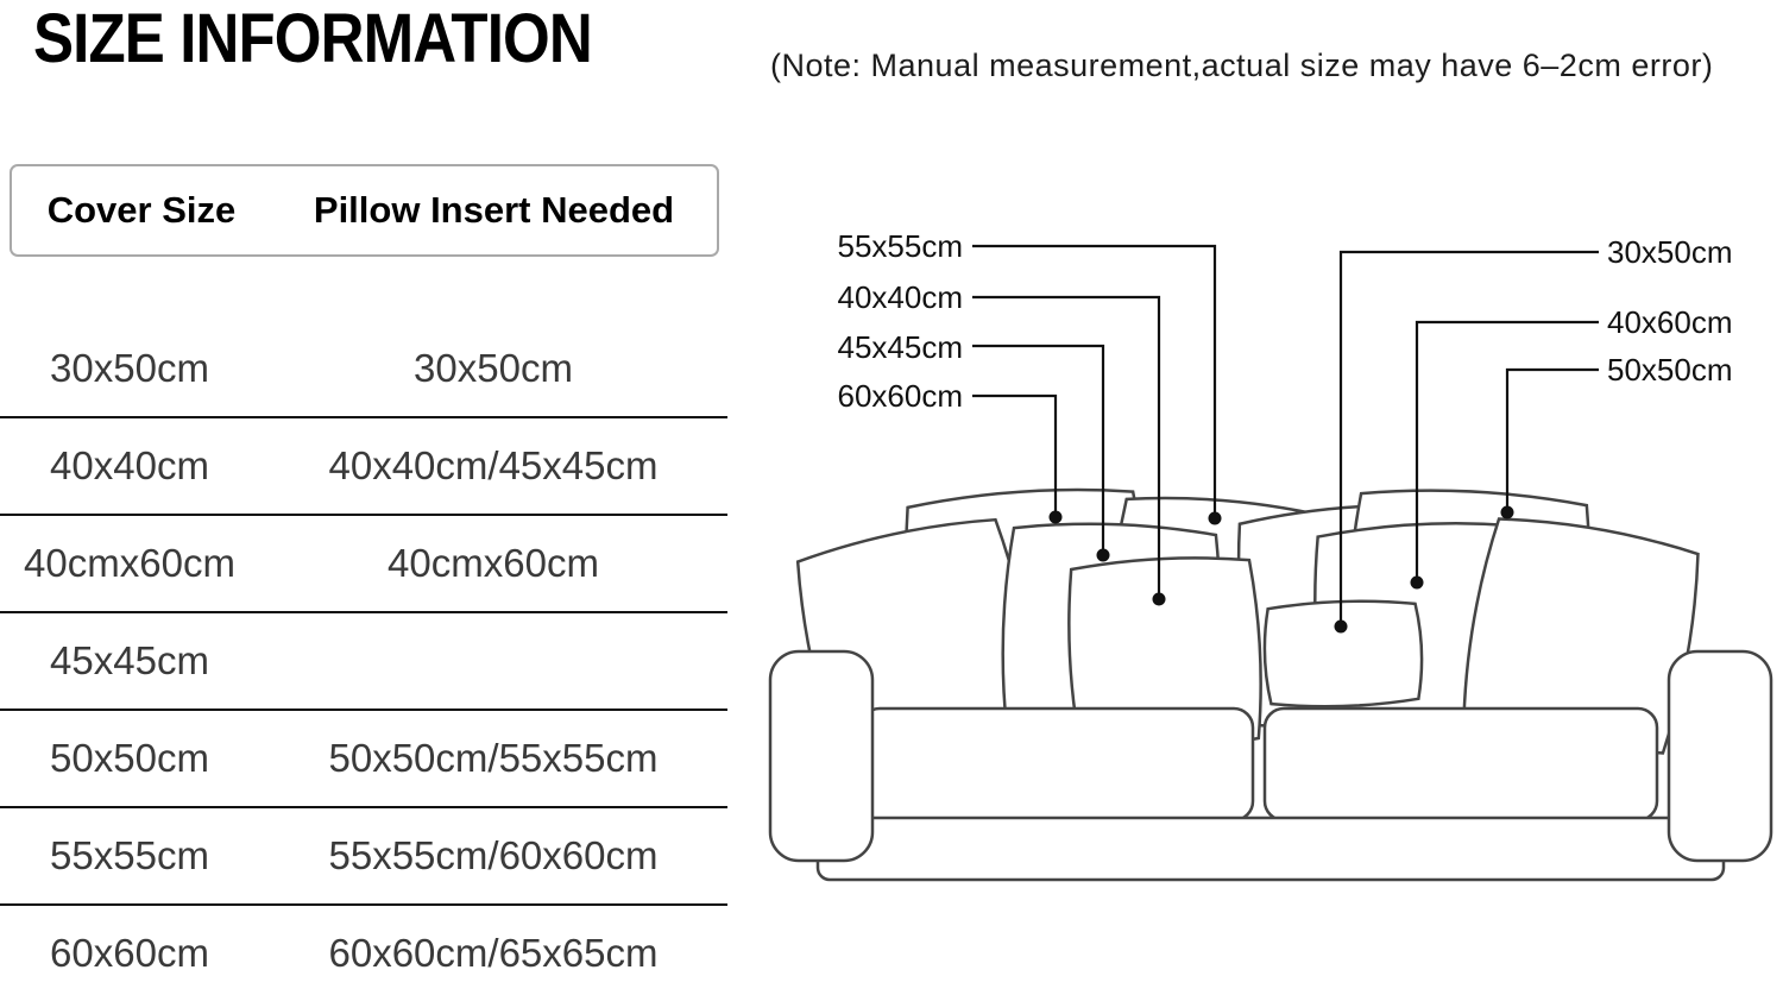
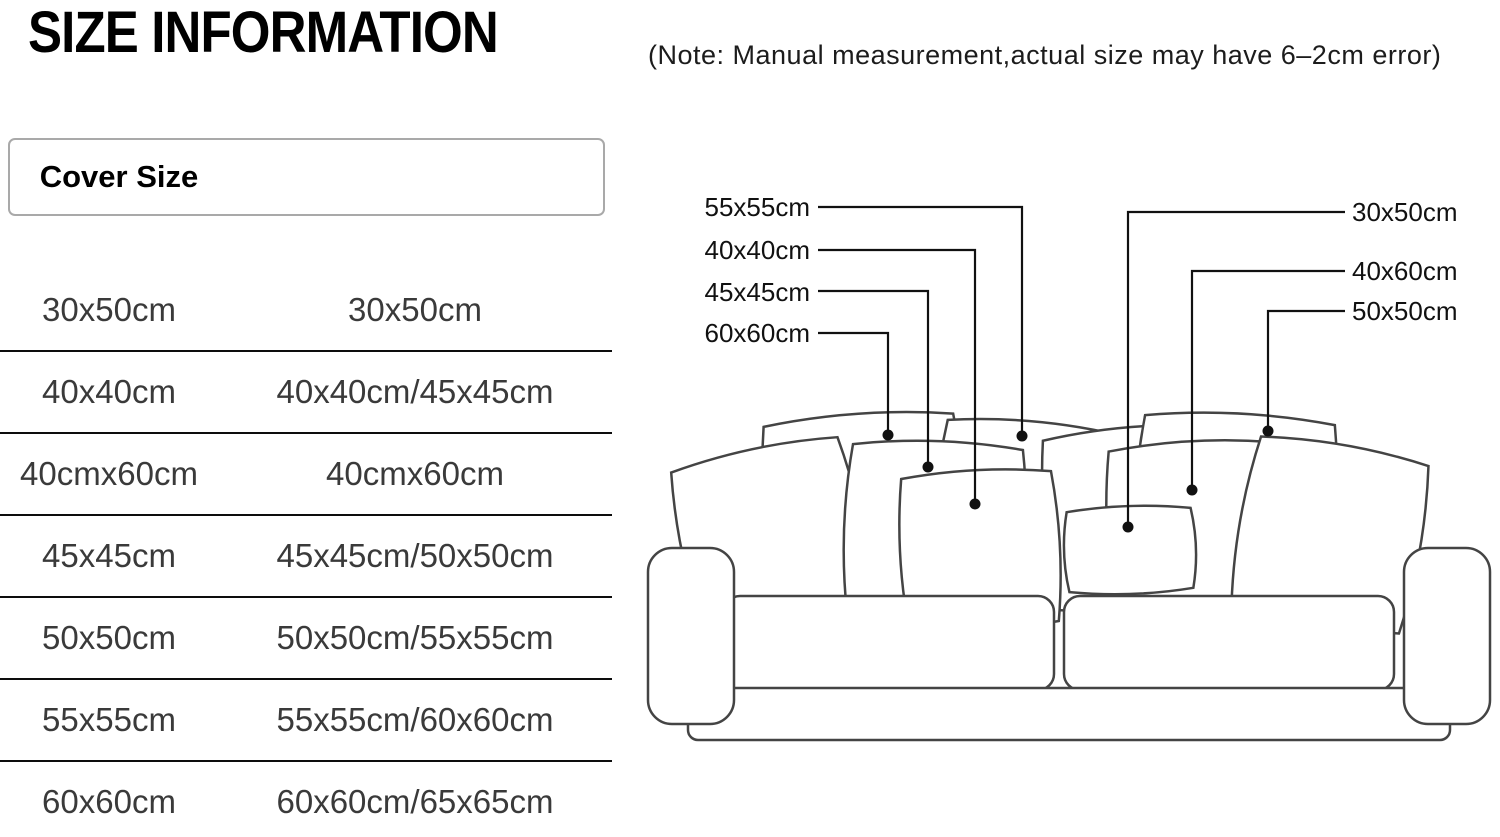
  SIZE INFORMATION
  (Note: Manual measurement,actual size may have 6–2cm error)
  Cover Size
- Pillow Insert Needed
  30x50cm
  30x50cm
  40x40cm
  40x40cm/45x45cm
  40cmx60cm
  40cmx60cm
  45x45cm
+ 45x45cm/50x50cm
  50x50cm
  50x50cm/55x55cm
  55x55cm
  55x55cm/60x60cm
  60x60cm
  60x60cm/65x65cm
  55x55cm
  40x40cm
  45x45cm
  60x60cm
  30x50cm
  40x60cm
  50x50cm
